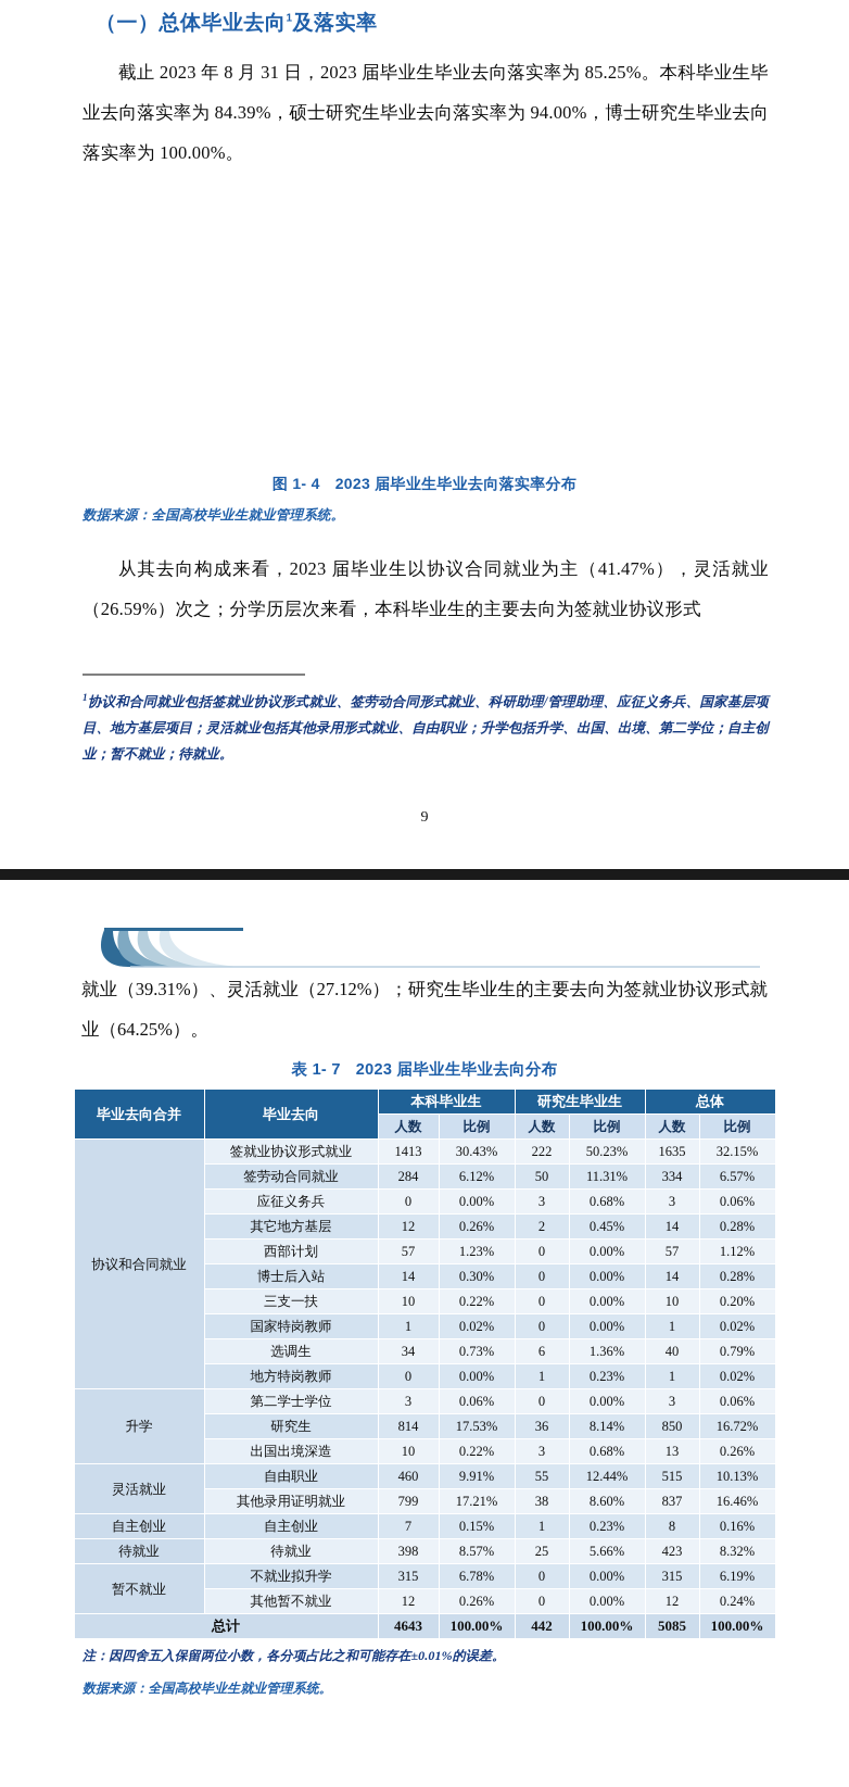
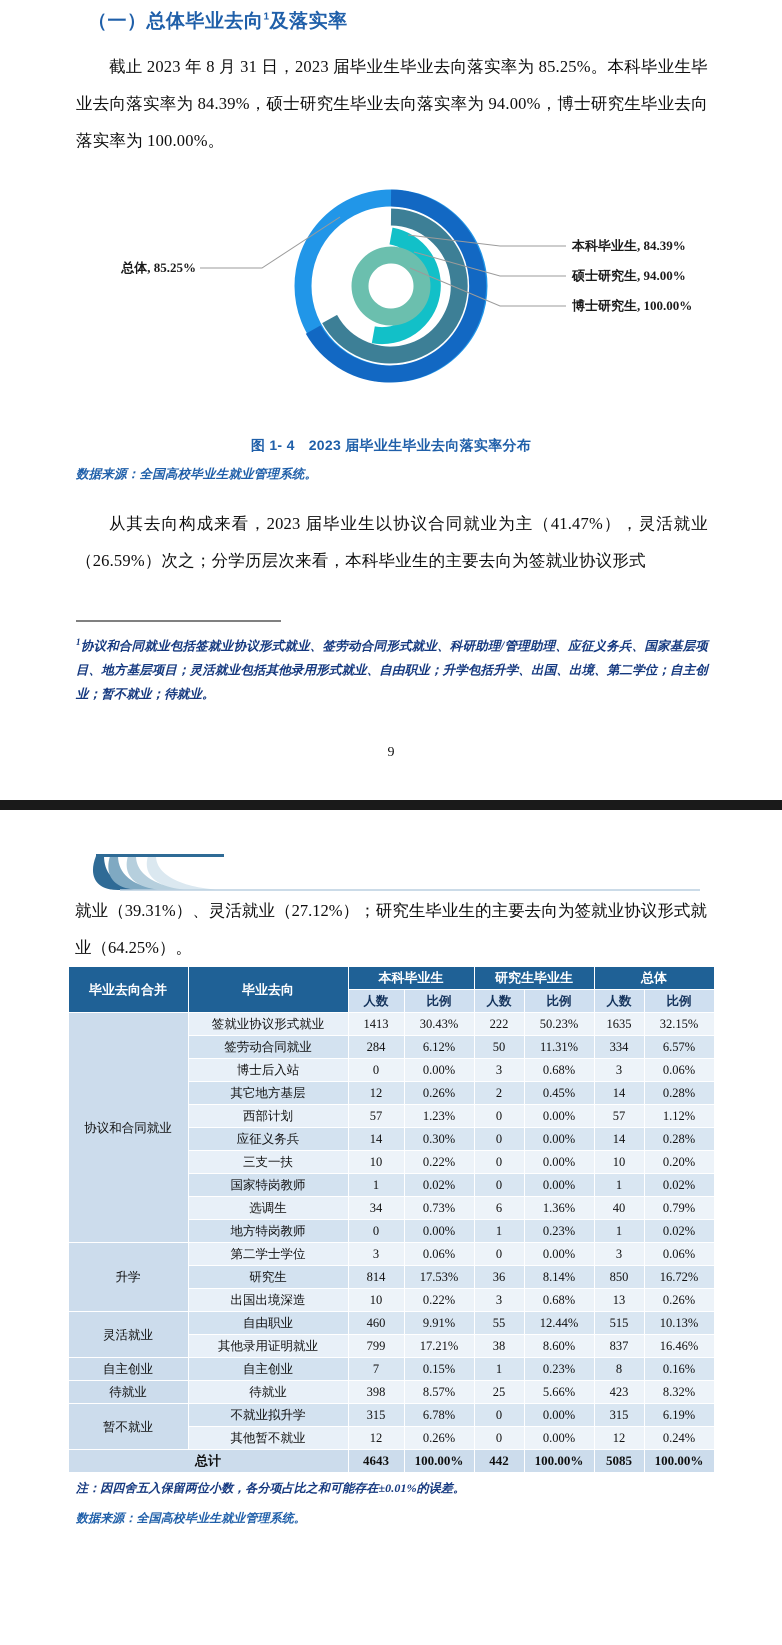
  （一）总体毕业去向1及落实率
  截止 2023 年 8 月 31 日，2023 届毕业生毕业去向落实率为 85.25%。本科毕业生毕业去向落实率为 84.39%，硕士研究生毕业去向落实率为 94.00%，博士研究生毕业去向落实率为 100.00%。
+ 总体, 85.25%
+ 本科毕业生, 84.39%
+ 硕士研究生, 94.00%
+ 博士研究生, 100.00%
  图 1- 4 2023 届毕业生毕业去向落实率分布
  数据来源：全国高校毕业生就业管理系统。
  从其去向构成来看，2023 届毕业生以协议合同就业为主（41.47%），灵活就业（26.59%）次之；分学历层次来看，本科毕业生的主要去向为签就业协议形式
  1协议和合同就业包括签就业协议形式就业、签劳动合同形式就业、科研助理/管理助理、应征义务兵、国家基层项目、地方基层项目；灵活就业包括其他录用形式就业、自由职业；升学包括升学、出国、出境、第二学位；自主创业；暂不就业；待就业。
  9
  就业（39.31%）、灵活就业（27.12%）；研究生毕业生的主要去向为签就业协议形式就业（64.25%）。
- 表 1- 7 2023 届毕业生毕业去向分布
  毕业去向合并	毕业去向	本科毕业生	研究生毕业生	总体
  人数	比例	人数	比例	人数	比例
  协议和合同就业	签就业协议形式就业	1413	30.43%	222	50.23%	1635	32.15%
  签劳动合同就业	284	6.12%	50	11.31%	334	6.57%
- 应征义务兵	0	0.00%	3	0.68%	3	0.06%
+ 博士后入站	0	0.00%	3	0.68%	3	0.06%
  其它地方基层	12	0.26%	2	0.45%	14	0.28%
  西部计划	57	1.23%	0	0.00%	57	1.12%
- 博士后入站	14	0.30%	0	0.00%	14	0.28%
+ 应征义务兵	14	0.30%	0	0.00%	14	0.28%
  三支一扶	10	0.22%	0	0.00%	10	0.20%
  国家特岗教师	1	0.02%	0	0.00%	1	0.02%
  选调生	34	0.73%	6	1.36%	40	0.79%
  地方特岗教师	0	0.00%	1	0.23%	1	0.02%
  升学	第二学士学位	3	0.06%	0	0.00%	3	0.06%
  研究生	814	17.53%	36	8.14%	850	16.72%
  出国出境深造	10	0.22%	3	0.68%	13	0.26%
  灵活就业	自由职业	460	9.91%	55	12.44%	515	10.13%
  其他录用证明就业	799	17.21%	38	8.60%	837	16.46%
  自主创业	自主创业	7	0.15%	1	0.23%	8	0.16%
  待就业	待就业	398	8.57%	25	5.66%	423	8.32%
  暂不就业	不就业拟升学	315	6.78%	0	0.00%	315	6.19%
  其他暂不就业	12	0.26%	0	0.00%	12	0.24%
  总计	4643	100.00%	442	100.00%	5085	100.00%
  注：因四舍五入保留两位小数，各分项占比之和可能存在±0.01%的误差。
  数据来源：全国高校毕业生就业管理系统。
